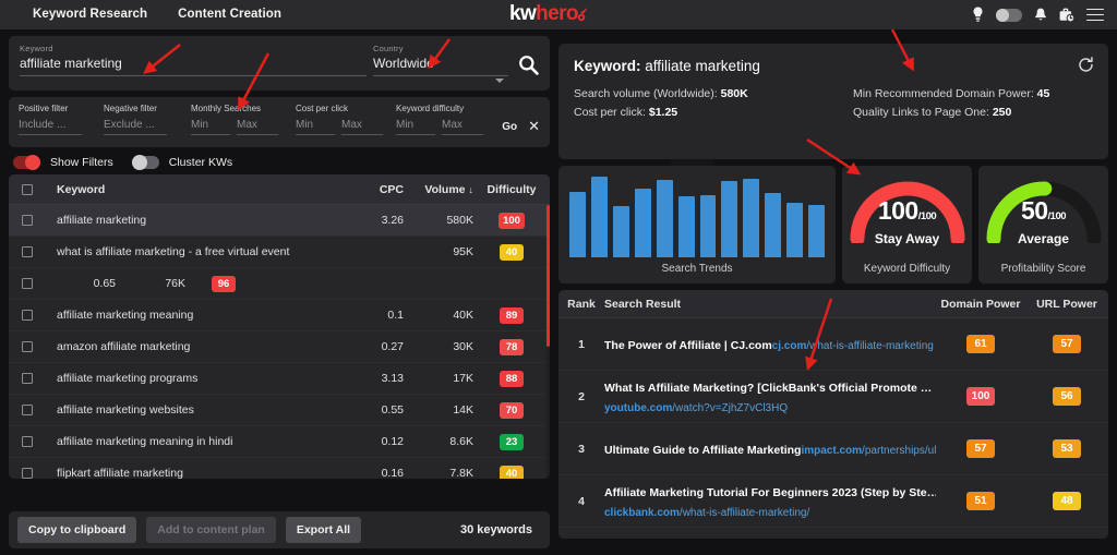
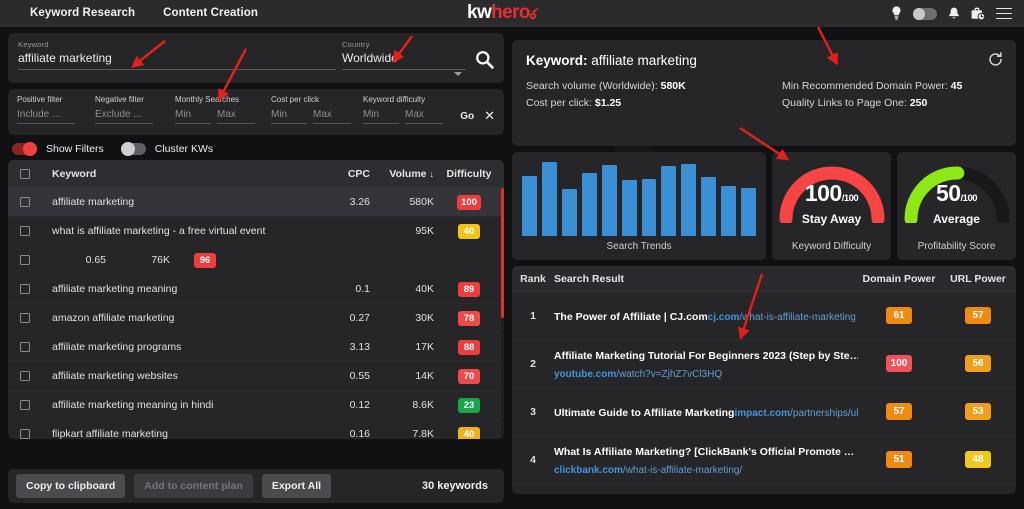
  Keyword Research
  Content Creation
  kw
  hero
  Keyword
  affiliate marketing
  Country
  Worldwide
  Positive filter
  Include ...
  Negative filter
  Exclude ...
  Monthly Searches
  Min
  Max
  Cost per click
  Min
  Max
  Keyword difficulty
  Min
  Max
  Go
  ✕
  Show Filters
  Cluster KWs
  Keyword
  CPC
  Volume ↓
  Difficulty
  affiliate marketing
  3.26
  580K
  100
  what is affiliate marketing - a free virtual event
  95K
  40
  0.65
  76K
  96
  affiliate marketing meaning
  0.1
  40K
  89
  amazon affiliate marketing
  0.27
  30K
  78
  affiliate marketing programs
  3.13
  17K
  88
  affiliate marketing websites
  0.55
  14K
  70
  affiliate marketing meaning in hindi
  0.12
  8.6K
  23
  flipkart affiliate marketing
  0.16
  7.8K
  40
  Copy to clipboard
  Add to content plan
  Export All
  30 keywords
  Keyword: affiliate marketing
  Search volume (Worldwide): 580K
  Cost per click: $1.25
  Min Recommended Domain Power: 45
  Quality Links to Page One: 250
  Search Trends
  100/100
  Stay Away
  Keyword Difficulty
  50/100
  Average
  Profitability Score
  Rank
  Search Result
  Domain Power
  URL Power
  1
  The Power of Affiliate | CJ.comcj.com/what-is-affiliate-marketing
  61
  57
  2
- What Is Affiliate Marketing? [ClickBank's Official Promote …youtube.com/watch?v=ZjhZ7vCl3HQ
+ Affiliate Marketing Tutorial For Beginners 2023 (Step by Ste…youtube.com/watch?v=ZjhZ7vCl3HQ
  100
  56
  3
  57
  53
  4
- Affiliate Marketing Tutorial For Beginners 2023 (Step by Ste…clickbank.com/what-is-affiliate-marketing/
+ What Is Affiliate Marketing? [ClickBank's Official Promote …clickbank.com/what-is-affiliate-marketing/
  51
  48
